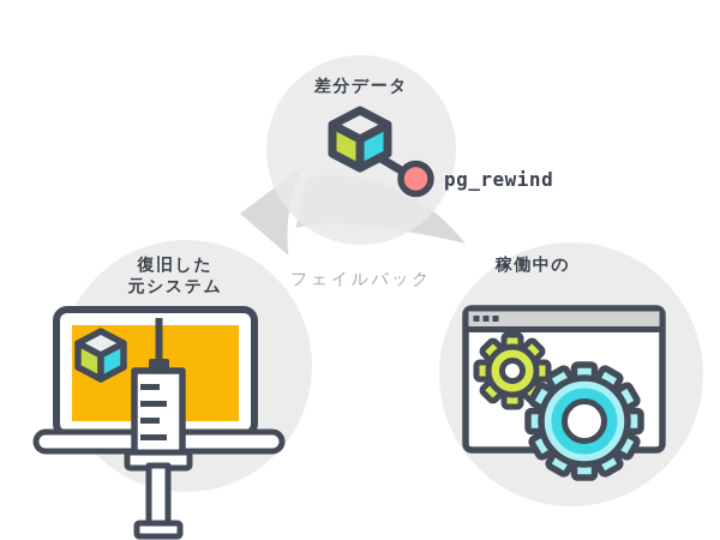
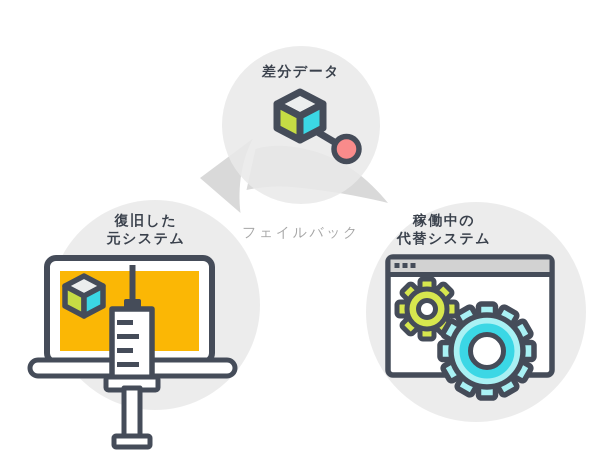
  差分データ
- pg_rewind
  復旧した
  元システム
  稼働中の
+ 代替システム
  フェイルバック
